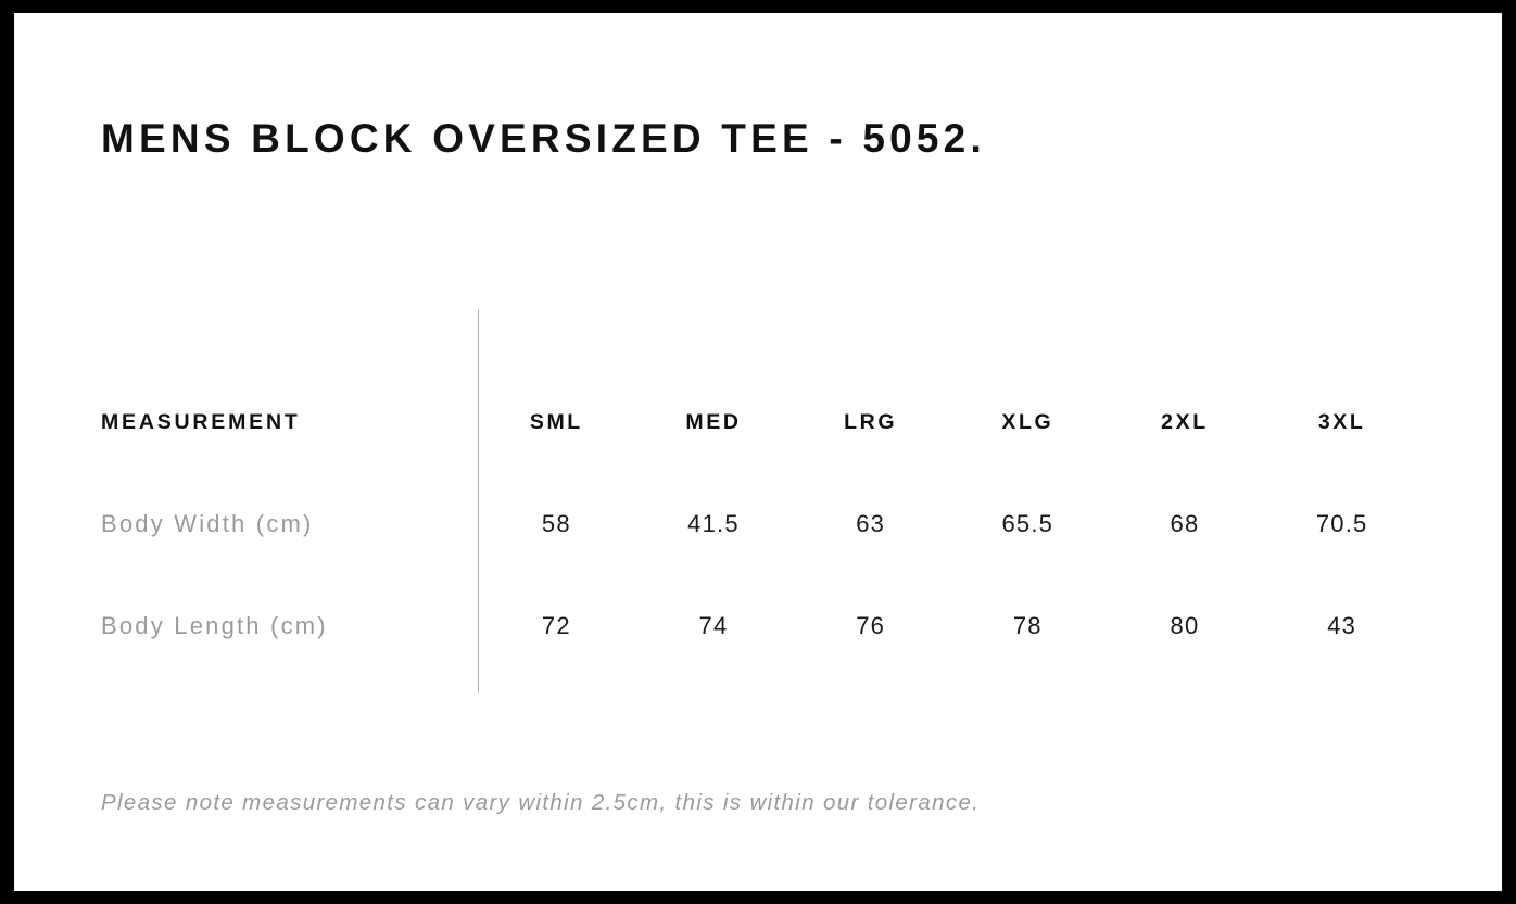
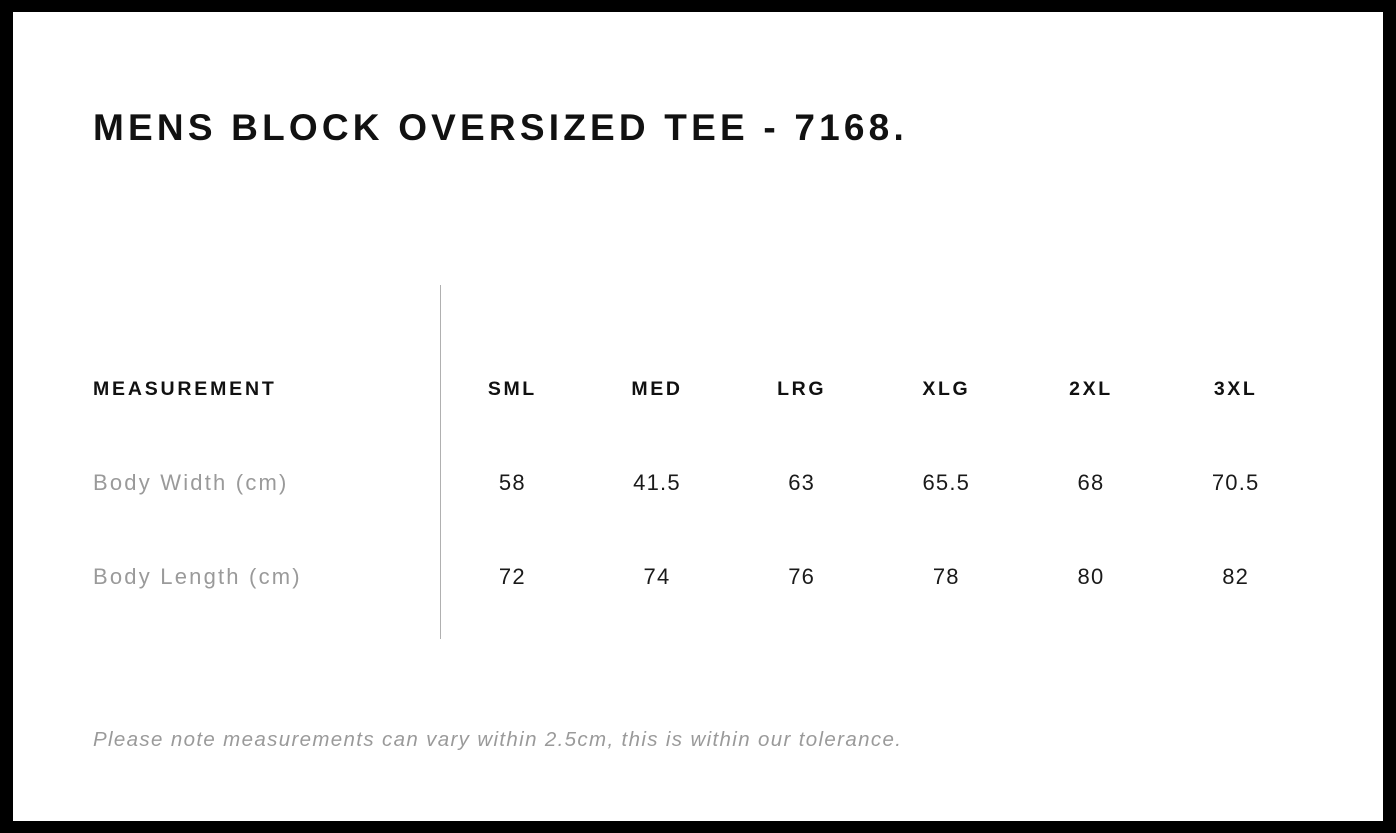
- MENS BLOCK OVERSIZED TEE - 5052.
+ MENS BLOCK OVERSIZED TEE - 7168.
  MEASUREMENT	SML	MED	LRG	XLG	2XL	3XL
  Body Width (cm)	58	41.5	63	65.5	68	70.5
- Body Length (cm)	72	74	76	78	80	43
+ Body Length (cm)	72	74	76	78	80	82
  Please note measurements can vary within 2.5cm, this is within our tolerance.
